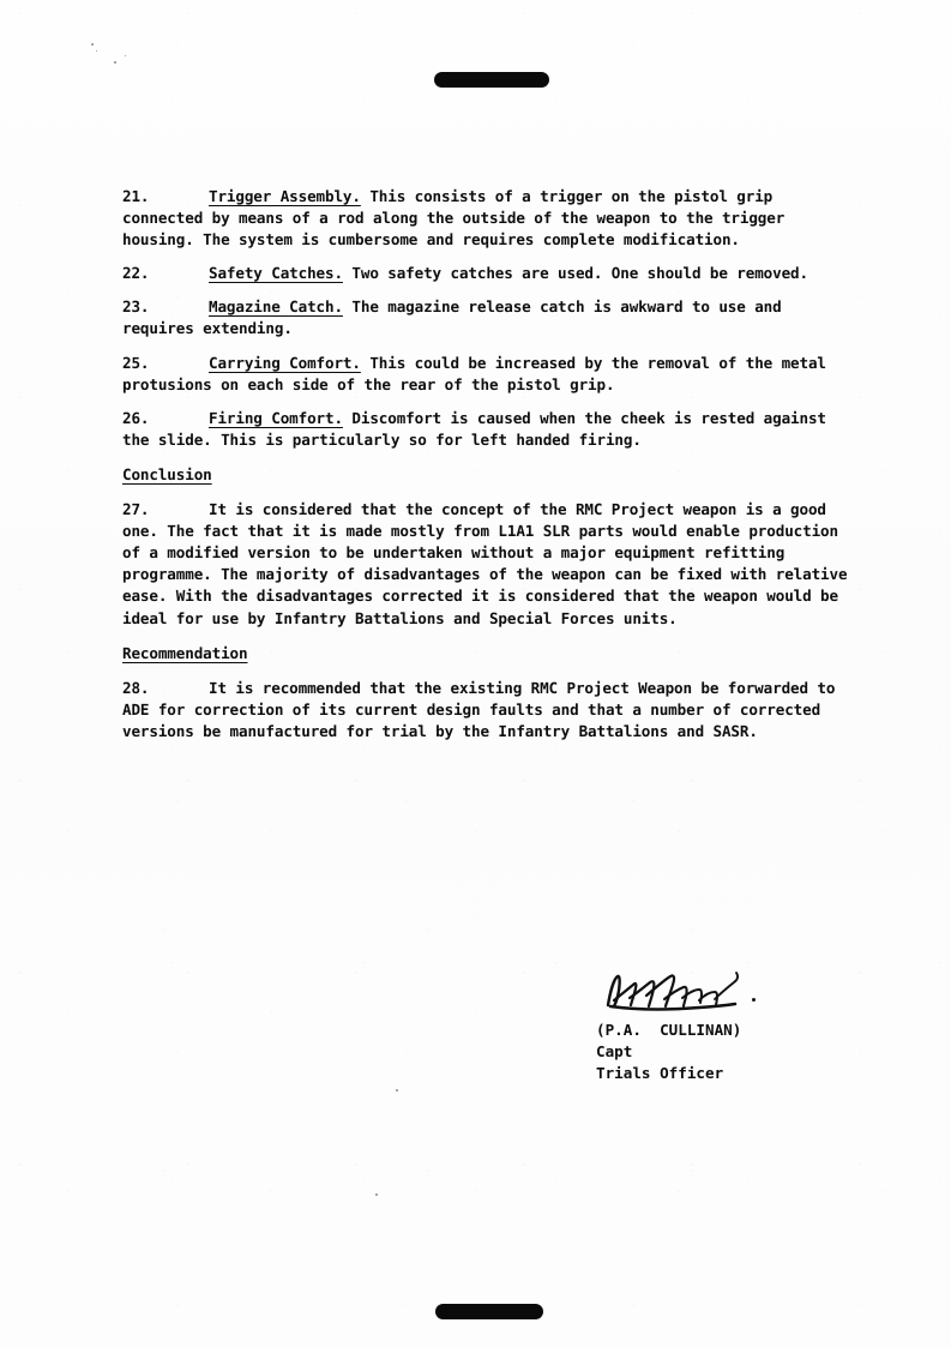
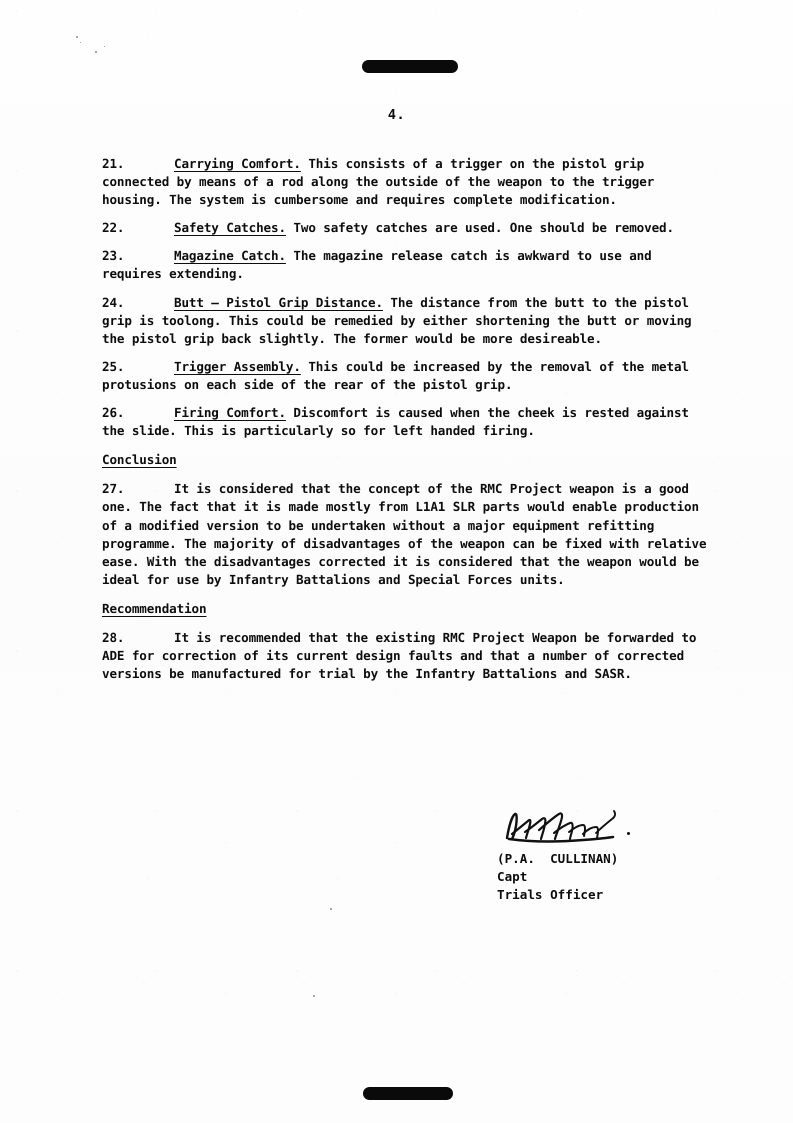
+ 4.
- 21. Trigger Assembly. This consists of a trigger on the pistol grip connected by means of a rod along the outside of the weapon to the trigger housing. The system is cumbersome and requires complete modification.
+ 21. Carrying Comfort. This consists of a trigger on the pistol grip connected by means of a rod along the outside of the weapon to the trigger housing. The system is cumbersome and requires complete modification.
  22. Safety Catches. Two safety catches are used. One should be removed.
  23. Magazine Catch. The magazine release catch is awkward to use and requires extending.
+ 24. Butt – Pistol Grip Distance. The distance from the butt to the pistol grip is toolong. This could be remedied by either shortening the butt or moving the pistol grip back slightly. The former would be more desireable.
- 25. Carrying Comfort. This could be increased by the removal of the metal protusions on each side of the rear of the pistol grip.
+ 25. Trigger Assembly. This could be increased by the removal of the metal protusions on each side of the rear of the pistol grip.
  26. Firing Comfort. Discomfort is caused when the cheek is rested against the slide. This is particularly so for left handed firing.
  Conclusion
  27. It is considered that the concept of the RMC Project weapon is a good one. The fact that it is made mostly from L1A1 SLR parts would enable production of a modified version to be undertaken without a major equipment refitting programme. The majority of disadvantages of the weapon can be fixed with relative ease. With the disadvantages corrected it is considered that the weapon would be ideal for use by Infantry Battalions and Special Forces units.
  Recommendation
  28. It is recommended that the existing RMC Project Weapon be forwarded to ADE for correction of its current design faults and that a number of corrected versions be manufactured for trial by the Infantry Battalions and SASR.
  (P.A. CULLINAN)
  Capt
  Trials Officer
